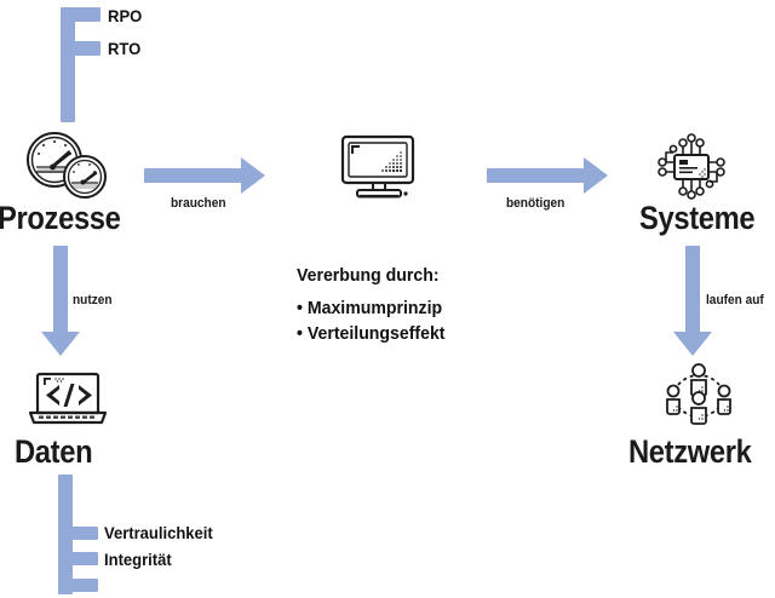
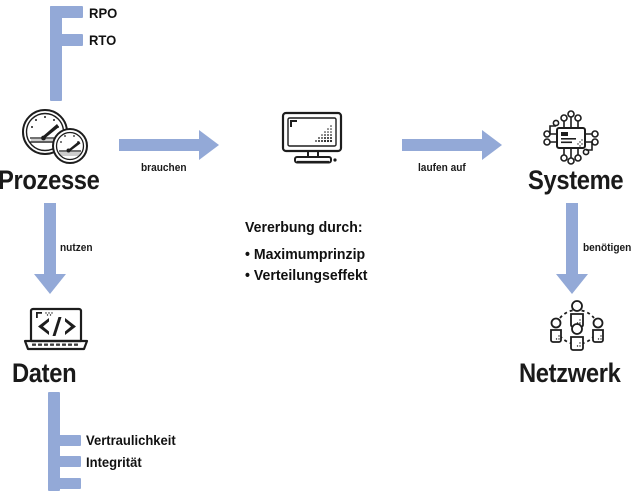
  RPO
  RTO
  Prozesse
  brauchen
- benötigen
+ laufen auf
  Systeme
  nutzen
  Daten
- laufen auf
+ benötigen
  Netzwerk
  Vererbung durch:
  • Maximumprinzip
  • Verteilungseffekt
  Vertraulichkeit
  Integrität
